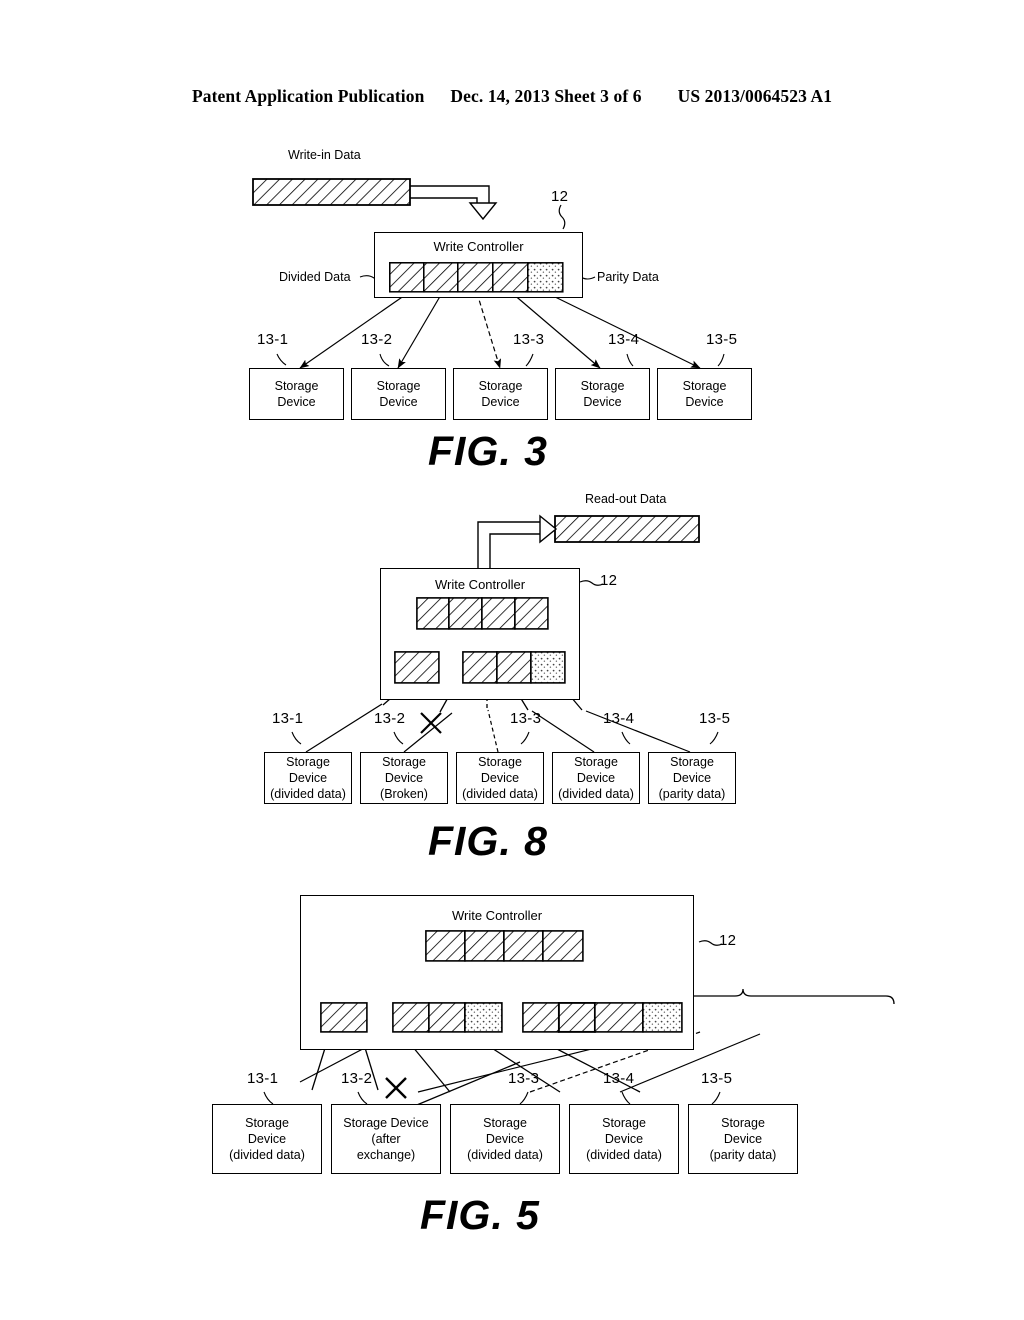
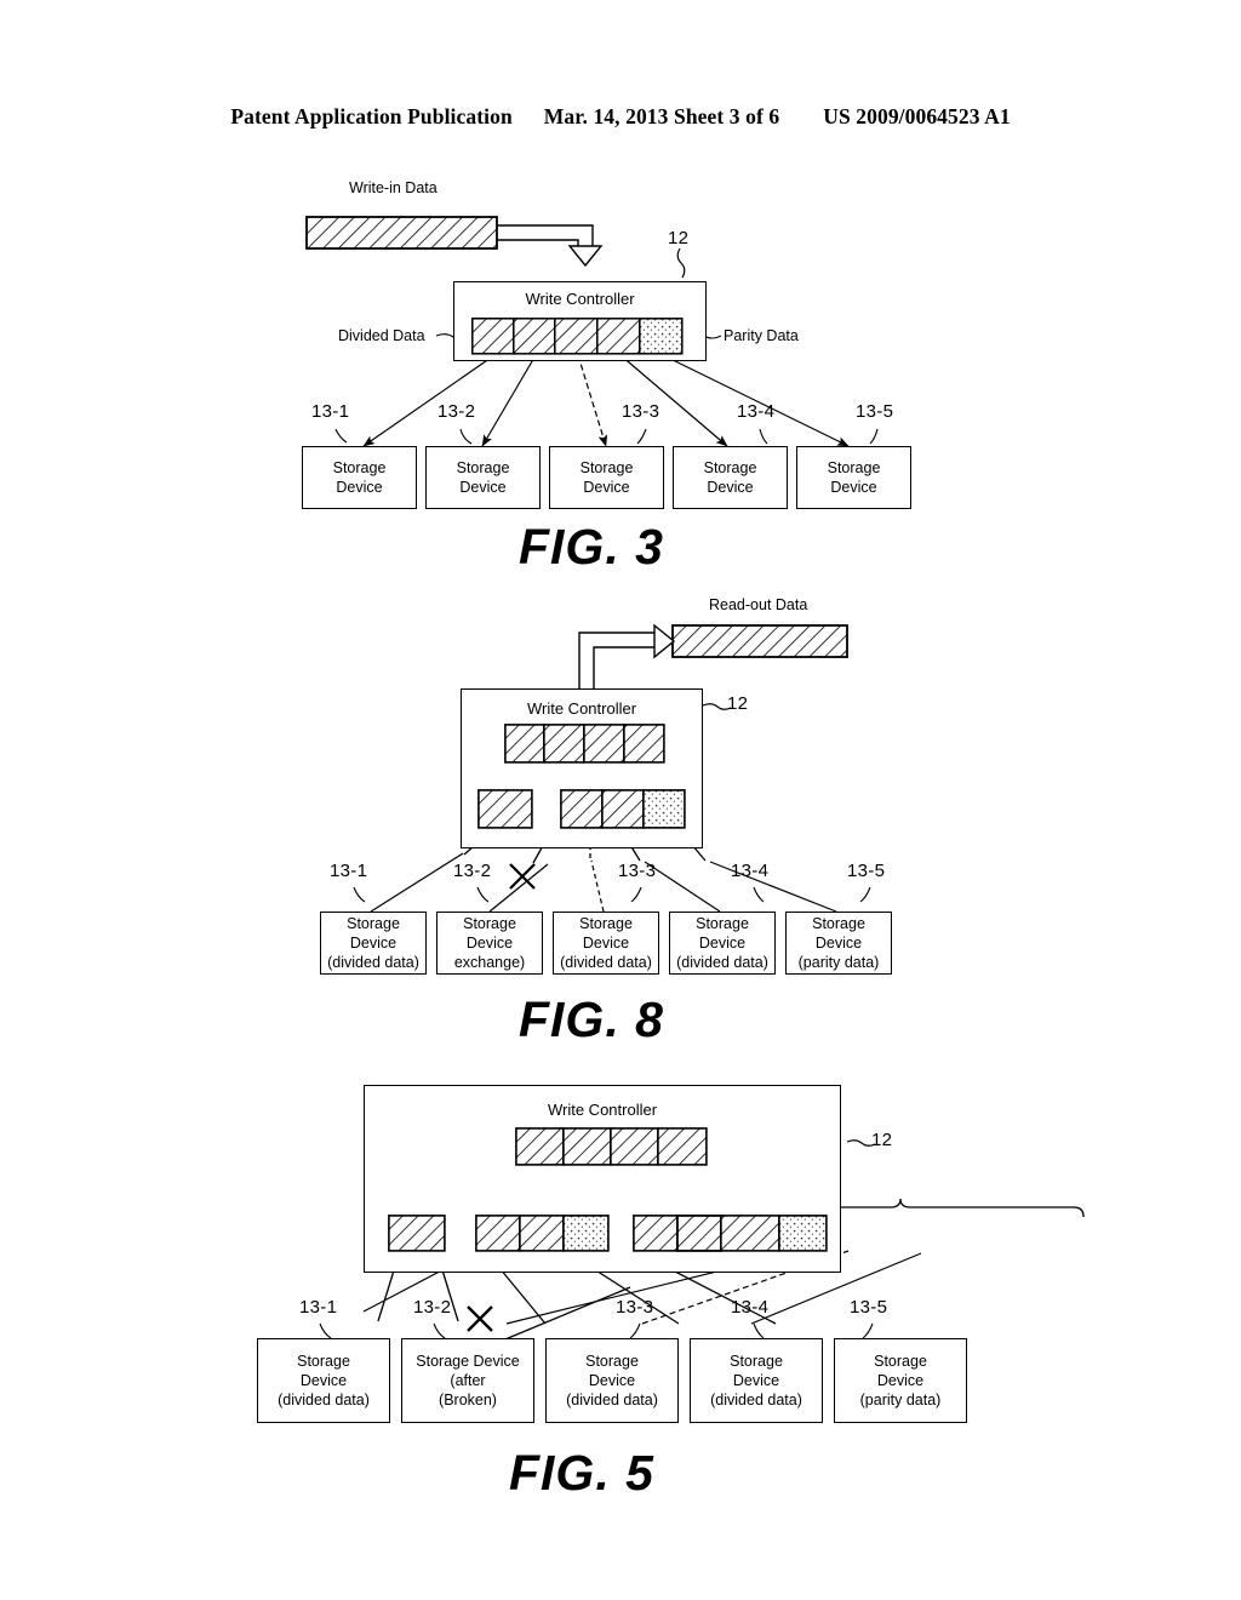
  Patent Application Publication
- Dec. 14, 2013 Sheet 3 of 6
+ Mar. 14, 2013 Sheet 3 of 6
- US 2013/0064523 A1
+ US 2009/0064523 A1
  Write-in Data
  12
  Write Controller
  Divided Data
  Parity Data
  13-1
  13-2
  13-3
  13-4
  13-5
  Storage
  Device
  Storage
  Device
  Storage
  Device
  Storage
  Device
  Storage
  Device
  FIG. 3
  Read-out Data
  12
  Write Controller
  13-1
  13-2
  13-3
  13-4
  13-5
  Storage
  Device
  (divided data)
  Storage
  Device
- (Broken)
+ exchange)
  Storage
  Device
  (divided data)
  Storage
  Device
  (divided data)
  Storage
  Device
  (parity data)
  FIG. 8
  12
  Write Controller
  13-1
  13-2
  13-3
  13-4
  13-5
  Storage
  Device
  (divided data)
  Storage Device
  (after
- exchange)
+ (Broken)
  Storage
  Device
  (divided data)
  Storage
  Device
  (divided data)
  Storage
  Device
  (parity data)
  FIG. 5
